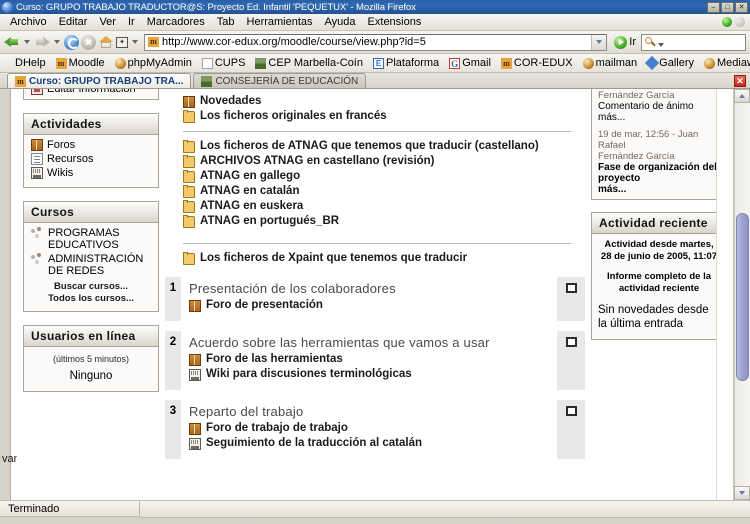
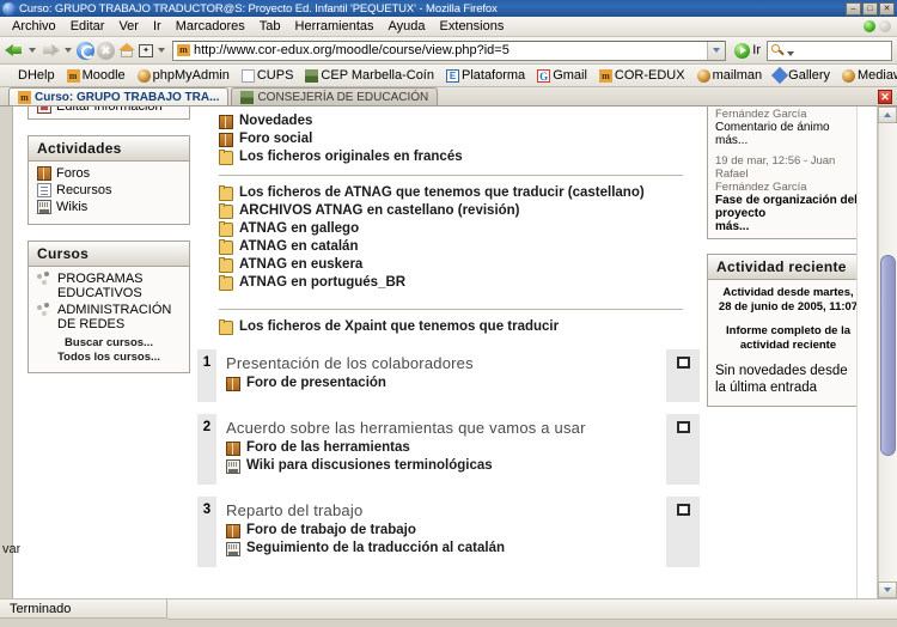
  Curso: GRUPO TRABAJO TRADUCTOR@S: Proyecto Ed. Infantil 'PEQUETUX' - Mozilla Firefox
  Archivo
  Editar
  Ver
  Ir
  Marcadores
  Tab
  Herramientas
  Ayuda
  Extensions
  m
  http://www.cor-edux.org/moodle/course/view.php?id=5
  Ir
  DHelp
  m
  Moodle
  phpMyAdmin
  CUPS
  CEP Marbella-Coín
  E
  Plataforma
  G
  Gmail
  m
  COR-EDUX
  mailman
  Gallery
  m
  Curso: GRUPO TRABAJO TRA...
  CONSEJERÍA DE EDUCACIÓN
  ✕
  Editar información
  Actividades
  Foros
  Recursos
  Wikis
  Cursos
  PROGRAMAS EDUCATIVOS
  ADMINISTRACIÓN DE REDES
  Buscar cursos...
  Todos los cursos...
- Usuarios en línea
- (últimos 5 minutos)
- Ninguno
  Novedades
+ Foro social
  Los ficheros originales en francés
  Los ficheros de ATNAG que tenemos que traducir (castellano)
  ARCHIVOS ATNAG en castellano (revisión)
  ATNAG en gallego
  ATNAG en catalán
  ATNAG en euskera
  ATNAG en portugués_BR
  Los ficheros de Xpaint que tenemos que traducir
  1
  Presentación de los colaboradores
  Foro de presentación
  2
  Acuerdo sobre las herramientas que vamos a usar
  Foro de las herramientas
  Wiki para discusiones terminológicas
  3
  Reparto del trabajo
  Foro de trabajo de trabajo
  Seguimiento de la traducción al catalán
  Fernández García
  Comentario de ánimo más...
  19 de mar, 12:56 - Juan Rafael
  Fernández García
  Fase de organización de proyecto
  más...
  Actividad reciente
  Actividad desde martes, 28 de junio de 2005, 11:07
  Informe completo de la actividad reciente
  Sin novedades desde la última entrada
  Terminado
